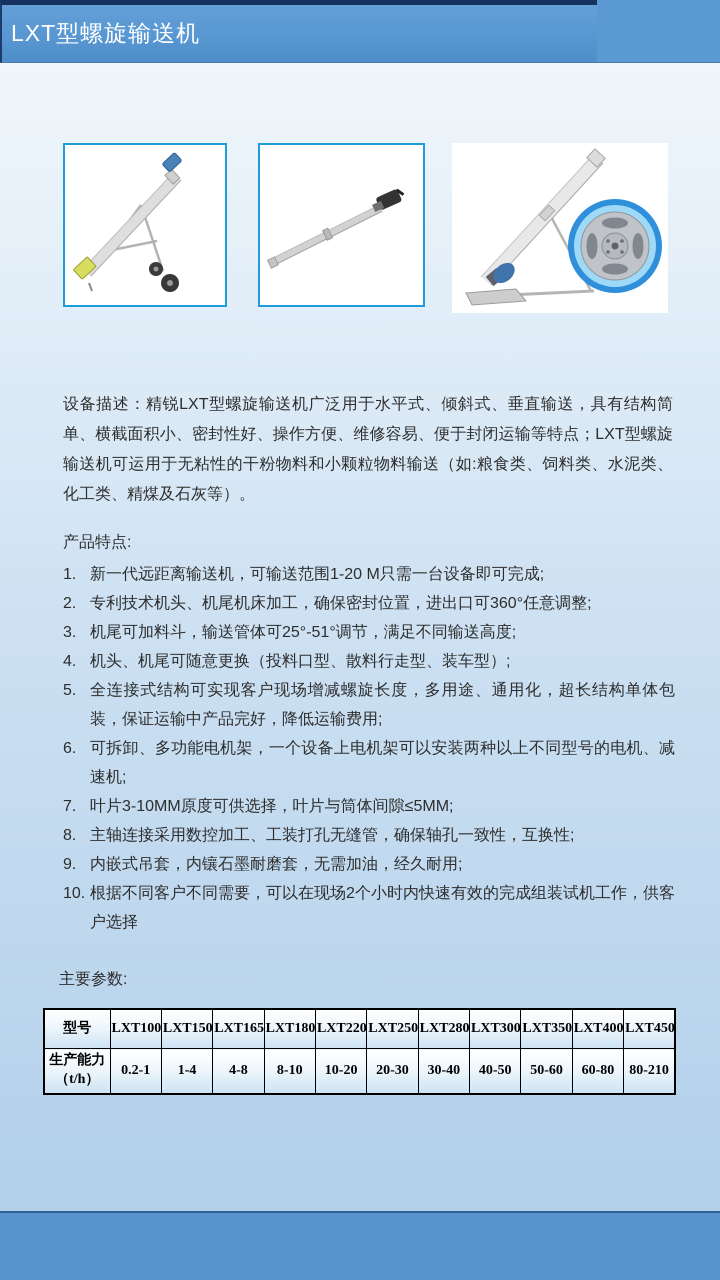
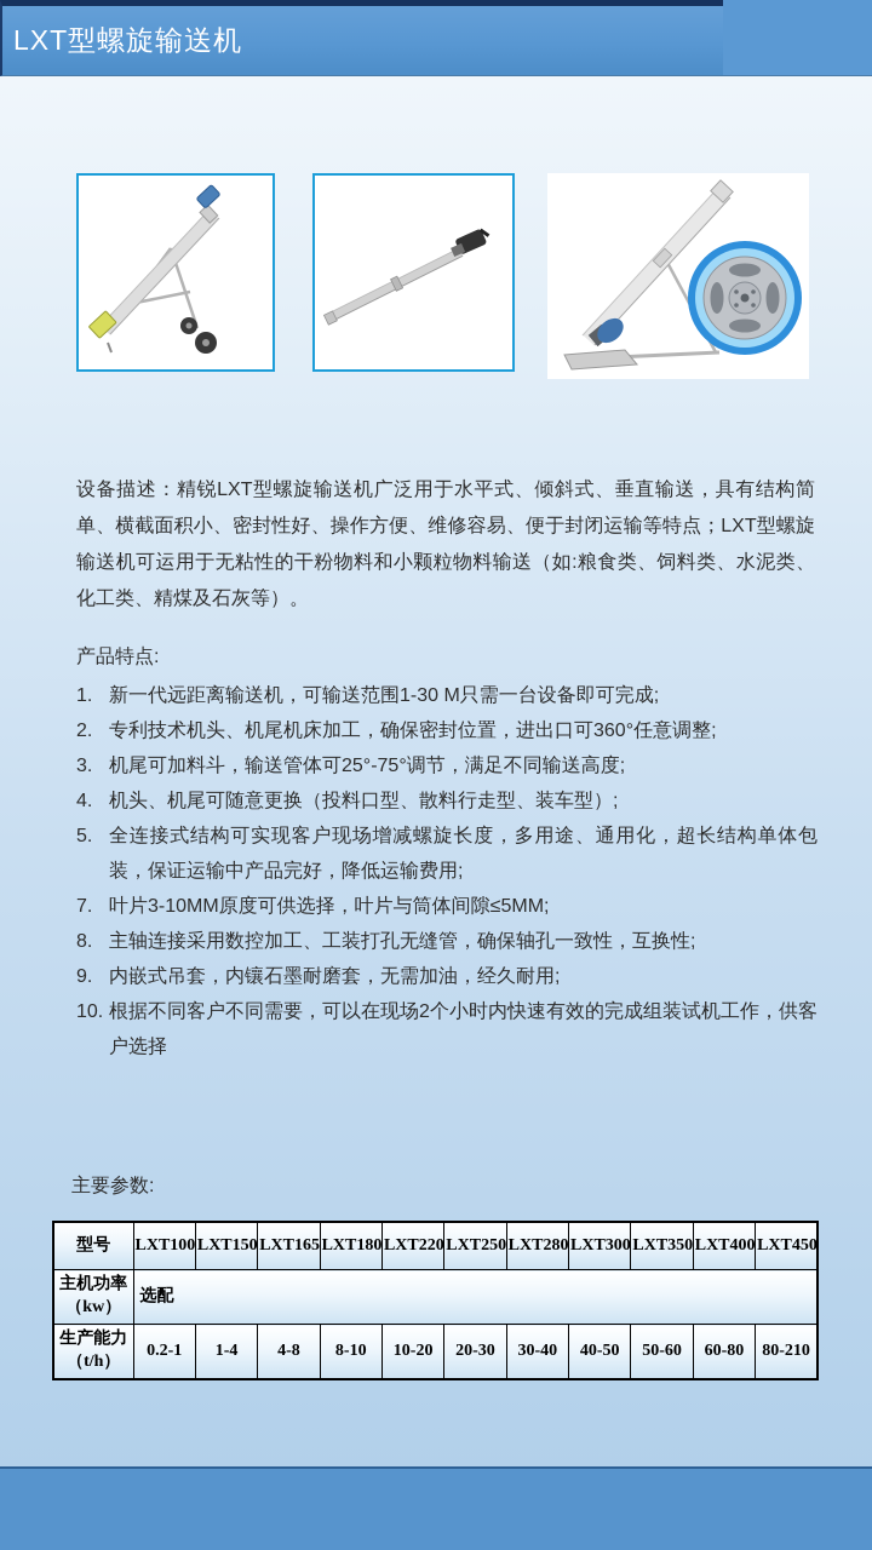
  LXT型螺旋输送机
  设备描述：精锐LXT型螺旋输送机广泛用于水平式、倾斜式、垂直输送，具有结构简单、横截面积小、密封性好、操作方便、维修容易、便于封闭运输等特点；LXT型螺旋输送机可运用于无粘性的干粉物料和小颗粒物料输送（如:粮食类、饲料类、水泥类、化工类、精煤及石灰等）。
  产品特点:
  1.
- 新一代远距离输送机，可输送范围1-20 M只需一台设备即可完成;
+ 新一代远距离输送机，可输送范围1-30 M只需一台设备即可完成;
  2.
  专利技术机头、机尾机床加工，确保密封位置，进出口可360°任意调整;
  3.
- 机尾可加料斗，输送管体可25°-51°调节，满足不同输送高度;
+ 机尾可加料斗，输送管体可25°-75°调节，满足不同输送高度;
  4.
  机头、机尾可随意更换（投料口型、散料行走型、装车型）;
  5.
  全连接式结构可实现客户现场增减螺旋长度，多用途、通用化，超长结构单体包装，保证运输中产品完好，降低运输费用;
- 6.
- 可拆卸、多功能电机架，一个设备上电机架可以安装两种以上不同型号的电机、减速机;
  7.
  叶片3-10MM原度可供选择，叶片与筒体间隙≤5MM;
  8.
  主轴连接采用数控加工、工装打孔无缝管，确保轴孔一致性，互换性;
  9.
  内嵌式吊套，内镶石墨耐磨套，无需加油，经久耐用;
  10.
  根据不同客户不同需要，可以在现场2个小时内快速有效的完成组装试机工作，供客户选择
  主要参数:
  型号	LXT100	LXT150	LXT165	LXT180	LXT220	LXT250	LXT280	LXT300	LXT350	LXT400	LXT450
+ 主机功率（kw）	选配
  生产能力（t/h）	0.2-1	1-4	4-8	8-10	10-20	20-30	30-40	40-50	50-60	60-80	80-210
